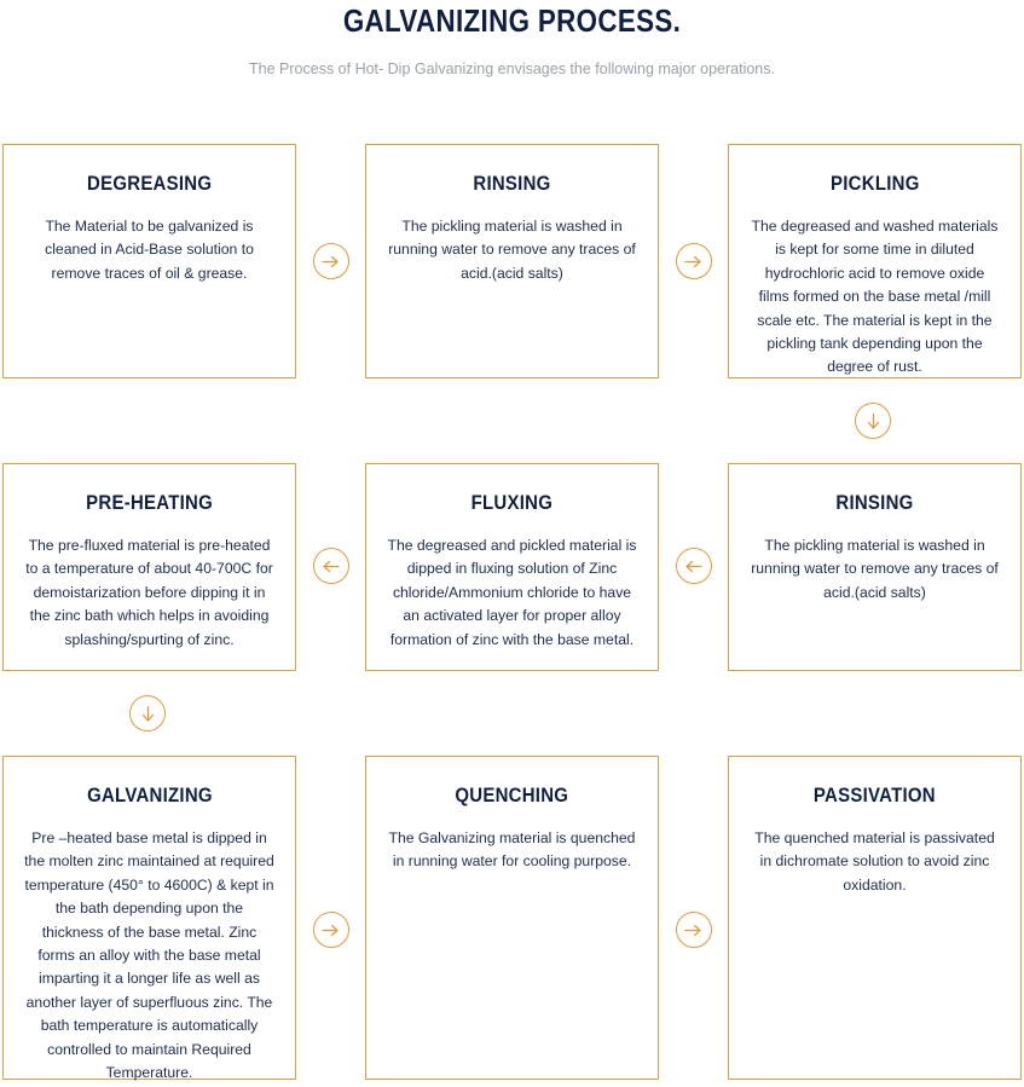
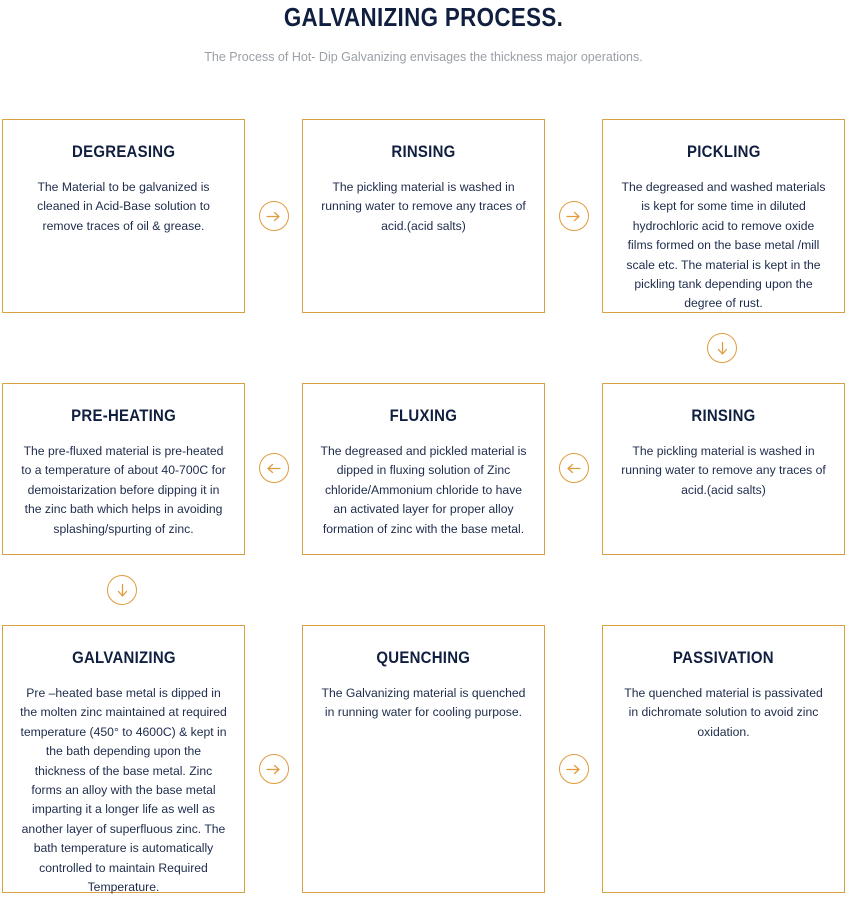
  GALVANIZING PROCESS.
- The Process of Hot- Dip Galvanizing envisages the following major operations.
+ The Process of Hot- Dip Galvanizing envisages the thickness major operations.
  DEGREASING
  The Material to be galvanized is cleaned in Acid-Base solution to remove traces of oil & grease.
  RINSING
  The pickling material is washed in running water to remove any traces of acid.(acid salts)
  PICKLING
  The degreased and washed materials is kept for some time in diluted hydrochloric acid to remove oxide films formed on the base metal /mill scale etc. The material is kept in the pickling tank depending upon the degree of rust.
  PRE-HEATING
  The pre-fluxed material is pre-heated to a temperature of about 40-700C for demoistarization before dipping it in the zinc bath which helps in avoiding splashing/spurting of zinc.
  FLUXING
  The degreased and pickled material is dipped in fluxing solution of Zinc chloride/Ammonium chloride to have an activated layer for proper alloy formation of zinc with the base metal.
  RINSING
  The pickling material is washed in running water to remove any traces of acid.(acid salts)
  GALVANIZING
  Pre –heated base metal is dipped in the molten zinc maintained at required temperature (450° to 4600C) & kept in the bath depending upon the thickness of the base metal. Zinc forms an alloy with the base metal imparting it a longer life as well as another layer of superfluous zinc. The bath temperature is automatically controlled to maintain Required Temperature.
  QUENCHING
  The Galvanizing material is quenched in running water for cooling purpose.
  PASSIVATION
  The quenched material is passivated in dichromate solution to avoid zinc oxidation.
